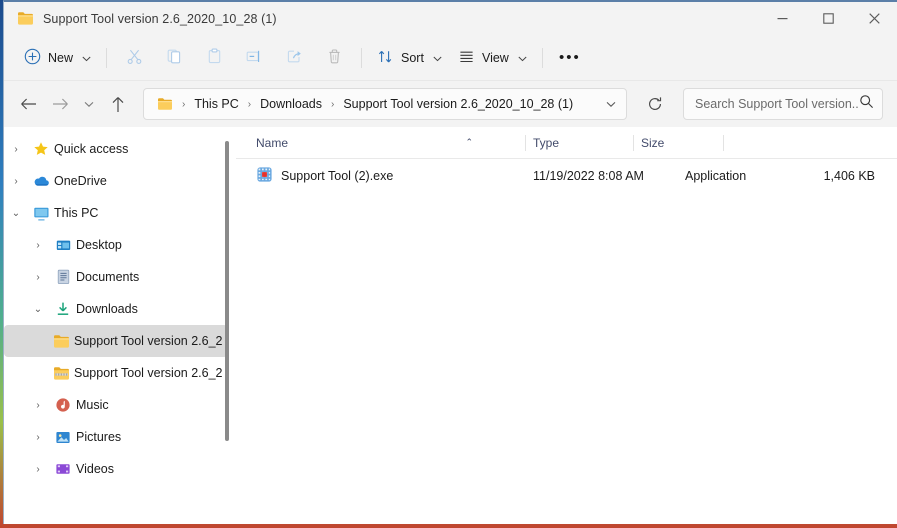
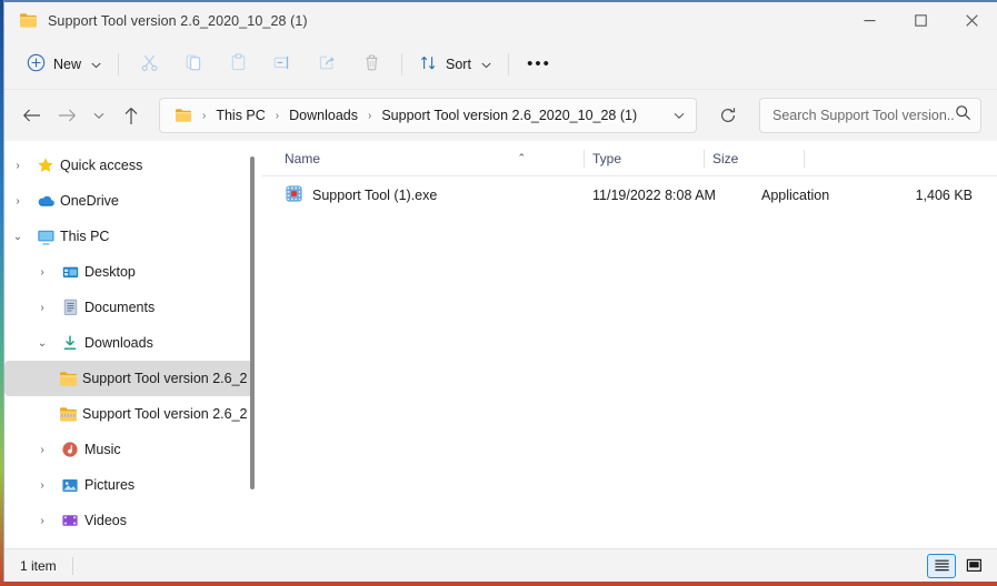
  Support Tool version 2.6_2020_10_28 (1)
  New
  Sort
- View
  •••
  ›
  This PC
  ›
  Downloads
  ›
  Support Tool version 2.6_2020_10_28 (1)
  Search Support Tool version..
  ›
  Quick access
  ›
  OneDrive
  ⌄
  This PC
  ›
  Desktop
  ›
  Documents
  ⌄
  Downloads
  Support Tool version 2.6_2
  Support Tool version 2.6_2
  ›
  Music
  ›
  Pictures
  ›
  Videos
  Name
  ⌃
  Type
  Size
- Support Tool (2).exe
+ Support Tool (1).exe
  11/19/2022 8:08 AM
  Application
  1,406 KB
+ 1 item
